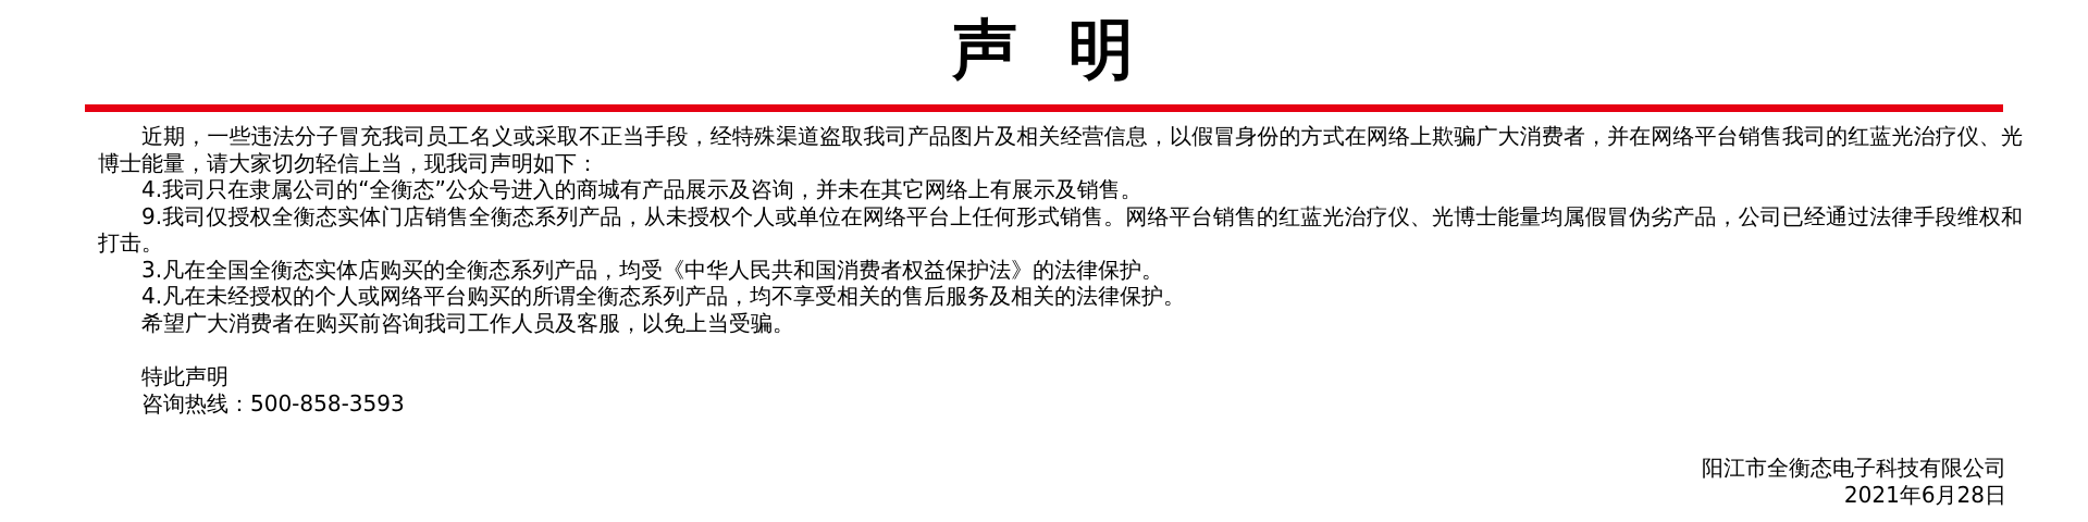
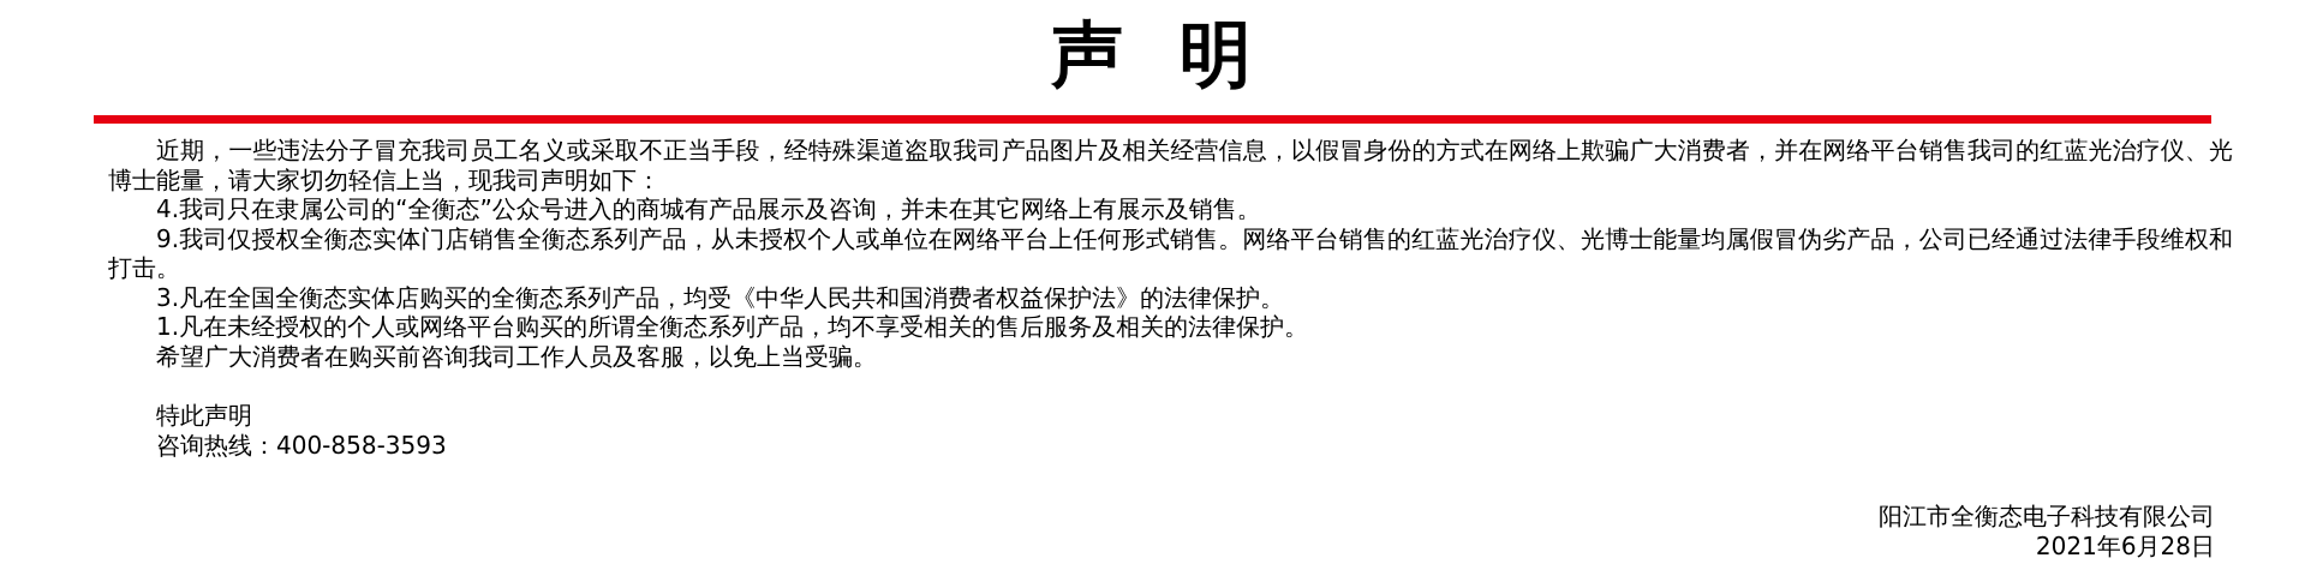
  声 明
  近期，一些违法分子冒充我司员工名义或采取不正当手段，经特殊渠道盗取我司产品图片及相关经营信息，以假冒身份的方式在网络上欺骗广大消费者，并在网络平台销售我司的红蓝光治疗仪、光博士能量，请大家切勿轻信上当，现我司声明如下：
  4.我司只在隶属公司的“全衡态”公众号进入的商城有产品展示及咨询，并未在其它网络上有展示及销售。
  9.我司仅授权全衡态实体门店销售全衡态系列产品，从未授权个人或单位在网络平台上任何形式销售。网络平台销售的红蓝光治疗仪、光博士能量均属假冒伪劣产品，公司已经通过法律手段维权和打击。
  3.凡在全国全衡态实体店购买的全衡态系列产品，均受《中华人民共和国消费者权益保护法》的法律保护。
- 4.凡在未经授权的个人或网络平台购买的所谓全衡态系列产品，均不享受相关的售后服务及相关的法律保护。
+ 1.凡在未经授权的个人或网络平台购买的所谓全衡态系列产品，均不享受相关的售后服务及相关的法律保护。
  希望广大消费者在购买前咨询我司工作人员及客服，以免上当受骗。
  特此声明
- 咨询热线：500-858-3593
+ 咨询热线：400-858-3593
  阳江市全衡态电子科技有限公司
  2021年6月28日
